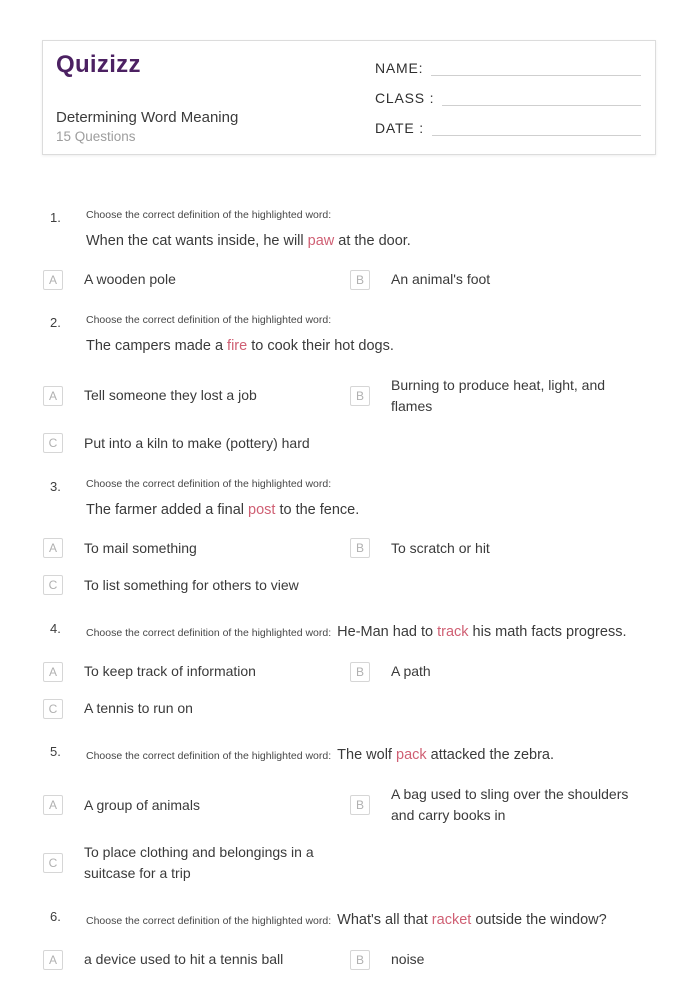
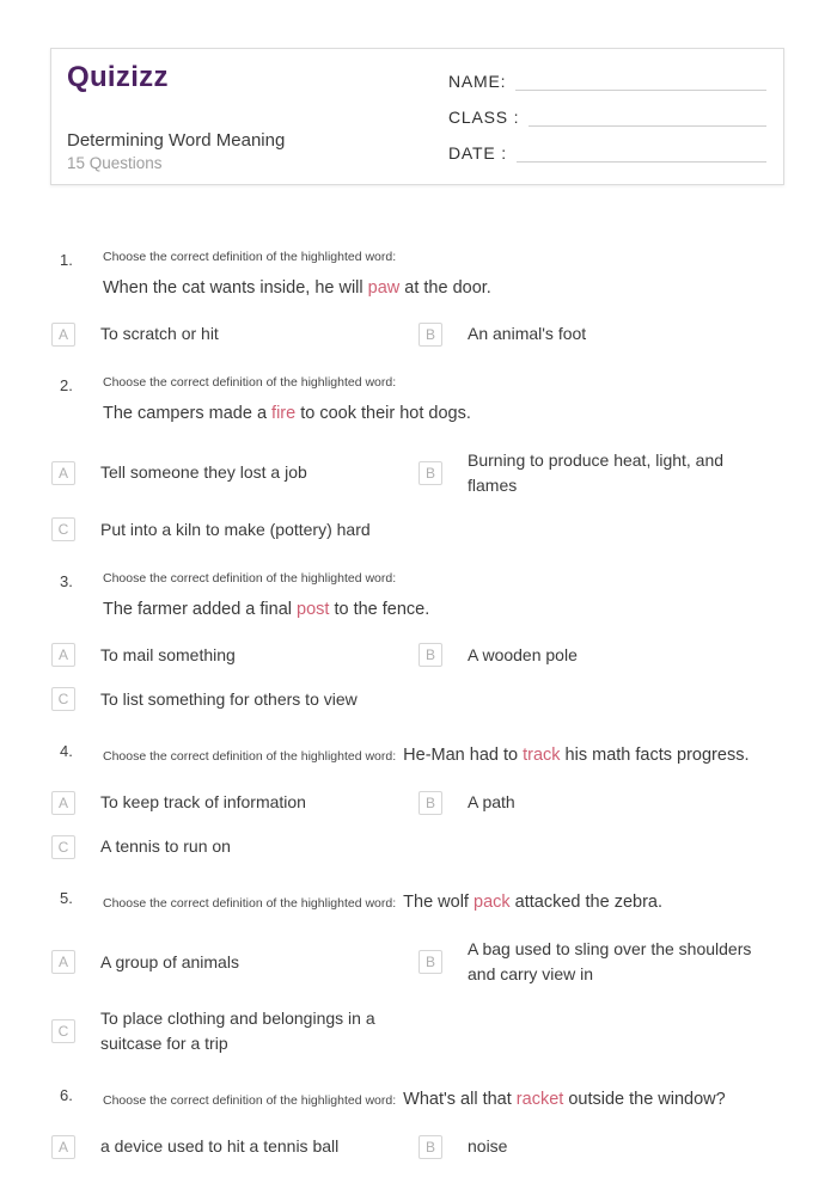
  Quizizz
  Determining Word Meaning
  15 Questions
  NAME:
  CLASS :
  DATE :
  1.
  Choose the correct definition of the highlighted word:
  When the cat wants inside, he will paw at the door.
  A
- A wooden pole
+ To scratch or hit
  B
  An animal's foot
  2.
  Choose the correct definition of the highlighted word:
  The campers made a fire to cook their hot dogs.
  A
  Tell someone they lost a job
  B
  Burning to produce heat, light, and flames
  C
  Put into a kiln to make (pottery) hard
  3.
  Choose the correct definition of the highlighted word:
  The farmer added a final post to the fence.
  A
  To mail something
  B
- To scratch or hit
+ A wooden pole
  C
  To list something for others to view
  4.
  Choose the correct definition of the highlighted word: He-Man had to track his math facts progress.
  A
  To keep track of information
  B
  A path
  C
  A tennis to run on
  5.
  Choose the correct definition of the highlighted word: The wolf pack attacked the zebra.
  A
  A group of animals
  B
- A bag used to sling over the shoulders and carry books in
+ A bag used to sling over the shoulders and carry view in
  C
  To place clothing and belongings in a suitcase for a trip
  6.
  Choose the correct definition of the highlighted word: What's all that racket outside the window?
  A
  a device used to hit a tennis ball
  B
  noise
